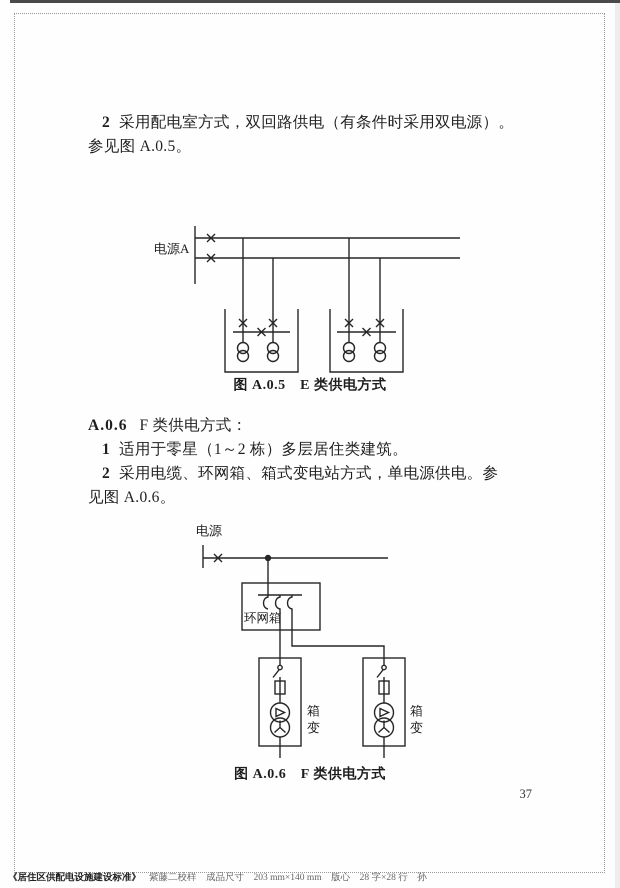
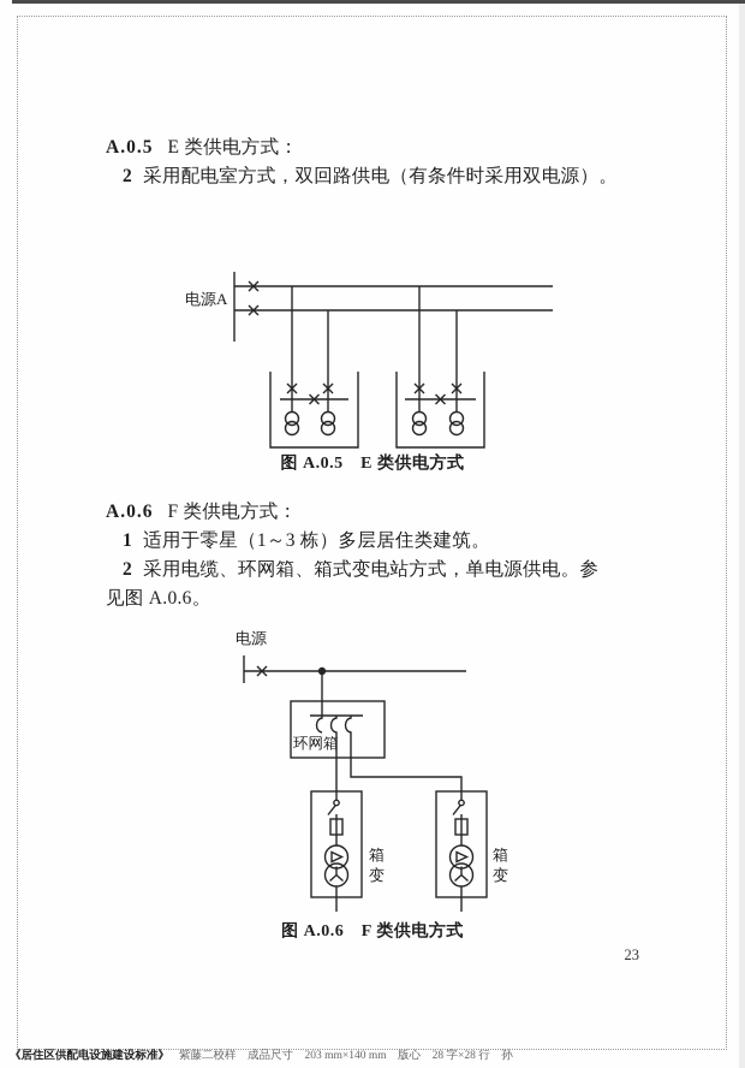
+ A.0.5 E 类供电方式：
  2 采用配电室方式，双回路供电（有条件时采用双电源）。
- 参见图 A.0.5。
  电源A
  图 A.0.5 E 类供电方式
  A.0.6 F 类供电方式：
- 1 适用于零星（1～2 栋）多层居住类建筑。
+ 1 适用于零星（1～3 栋）多层居住类建筑。
  2 采用电缆、环网箱、箱式变电站方式，单电源供电。参
  见图 A.0.6。
  电源
  环网箱
  箱变
  箱变
  图 A.0.6 F 类供电方式
- 37
+ 23
  《居住区供配电设施建设标准》 紫藤二校样 成品尺寸 203 mm×140 mm 版心 28 字×28 行 孙
